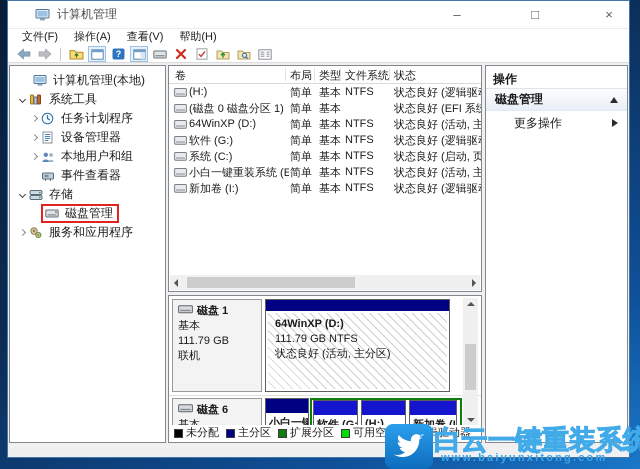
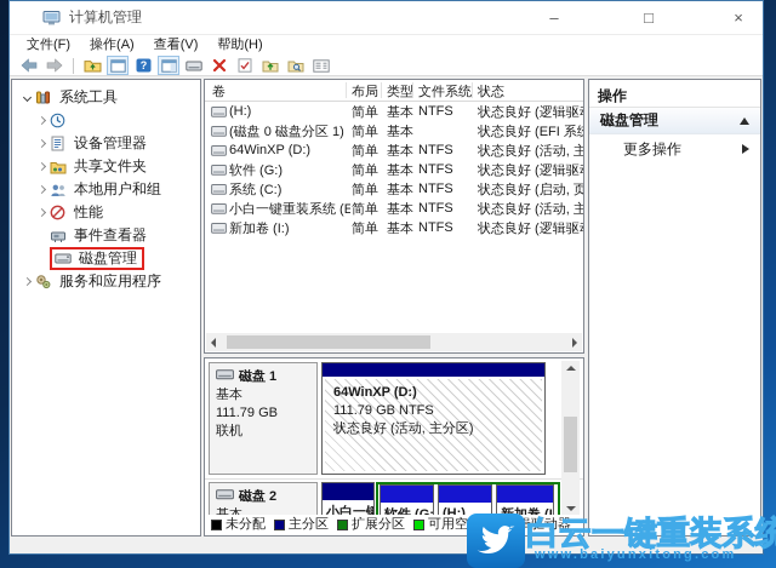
  计算机管理
  –
  □
  ×
  文件(F)
  操作(A)
  查看(V)
  帮助(H)
  ?
- 计算机管理(本地)
  系统工具
- 任务计划程序
  设备管理器
+ 共享文件夹
  本地用户和组
+ 性能
  事件查看器
- 存储
  磁盘管理
  服务和应用程序
  卷
  布局
  类型
  文件系统
  状态
  (H:)
  简单
  基本
  NTFS
  状态良好 (逻辑驱
  (磁盘 0 磁盘分区 1)
  简单
  基本
  64WinXP (D:)
  简单
  基本
  NTFS
  状态良好 (活动, 主
  软件 (G:)
  简单
  基本
  NTFS
  状态良好 (逻辑驱
  系统 (C:)
  简单
  基本
  NTFS
  小白一键重装系统 (E
  简单
  基本
  NTFS
  状态良好 (活动, 主
  新加卷 (I:)
  简单
  基本
  NTFS
  状态良好 (逻辑驱
  磁盘 1
  基本
  111.79 GB
  联机
  64WinXP (D:)
  111.79 GB NTFS
  状态良好 (活动, 主分区)
- 磁盘 6
+ 磁盘 2
  (H:)
  未分配
  主分区
  扩展分区
  可用空
  操作
  磁盘管理
  更多操作
  白云一键重装系统
  www.baiyunxitong.com
